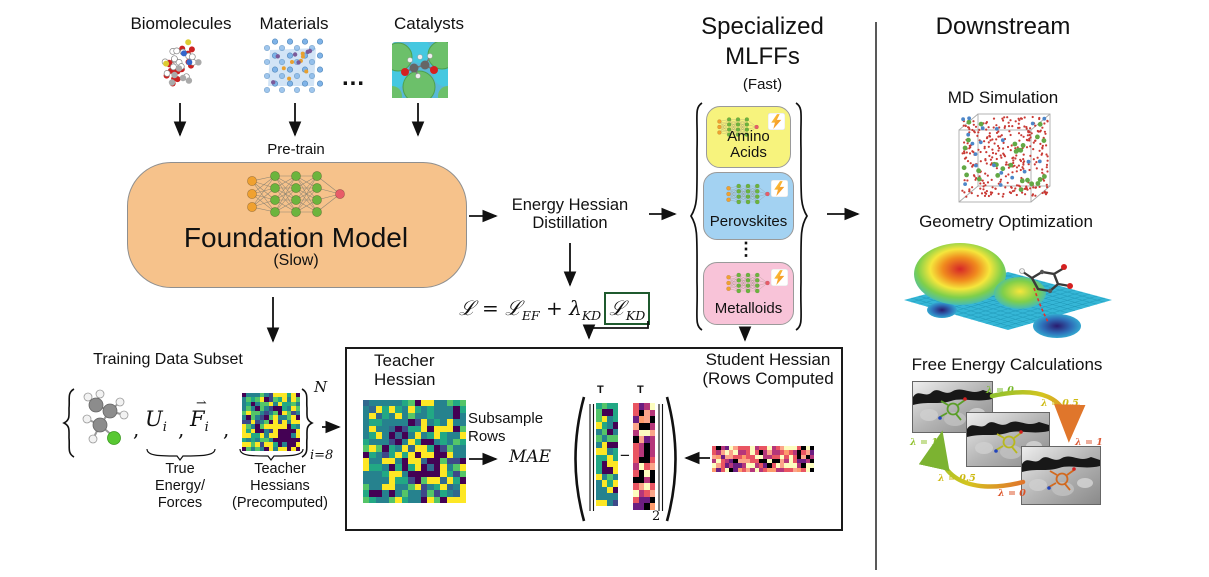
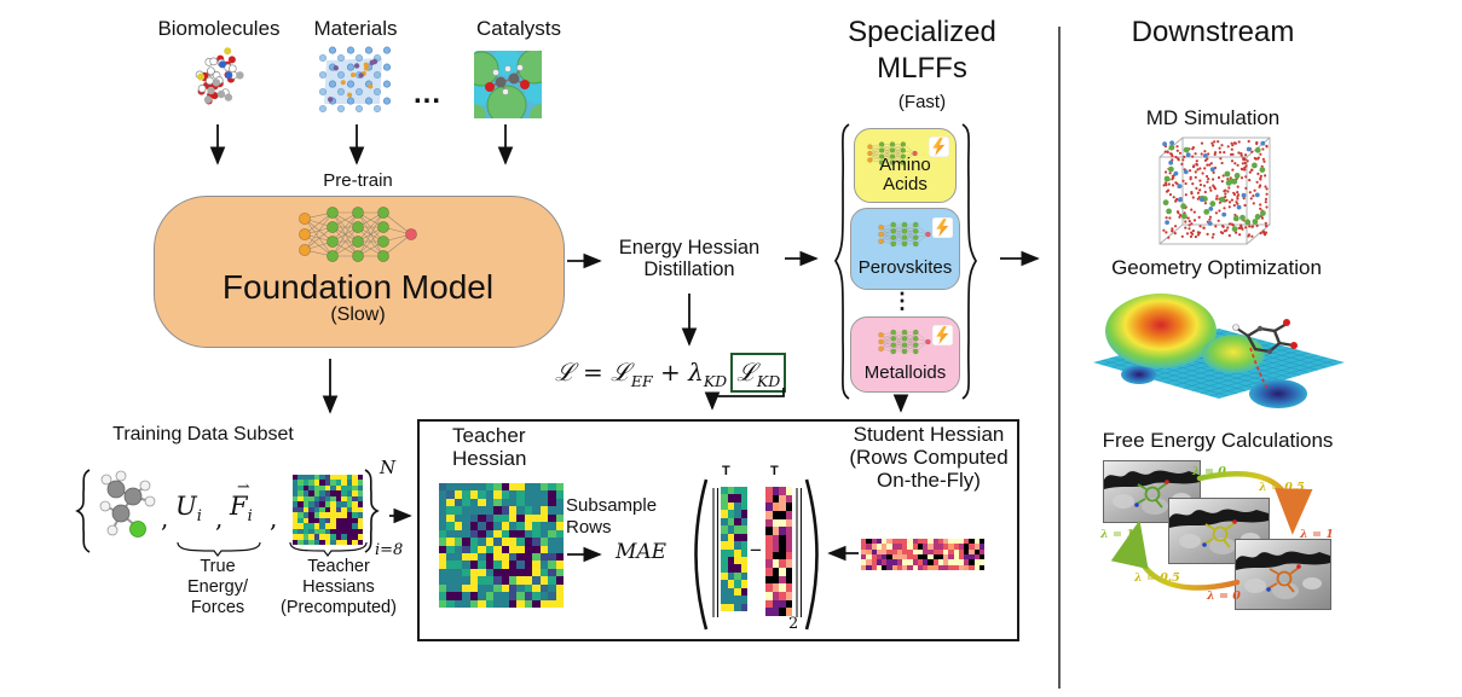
  Biomolecules
  Materials
  Catalysts
  ...
  Pre-train
  Foundation Model
  (Slow)
  Energy Hessian
  Distillation
  ℒ = ℒEF + λKDℒKD
  Specialized
  MLFFs
  (Fast)
  Amino Acids
  Perovskites
  ⋮
  Metalloids
  Downstream
  MD Simulation
  Geometry Optimization
  Free Energy Calculations
  λ = 0
  λ 0.5
  λ = 1
  λ = 1
  λ = 0.5
  λ = 0
  Training Data Subset
  ,
  Ui
  ,
  ⇀
  Fi
  ,
  N
  i=8
  True
  Energy/
  Forces
  Teacher
  Hessians
  (Precomputed)
  Teacher
  Hessian
  Subsample
  Rows
  MAE
  T
  T
  −
  2
  Student Hessian
  (Rows Computed
+ On-the-Fly)
